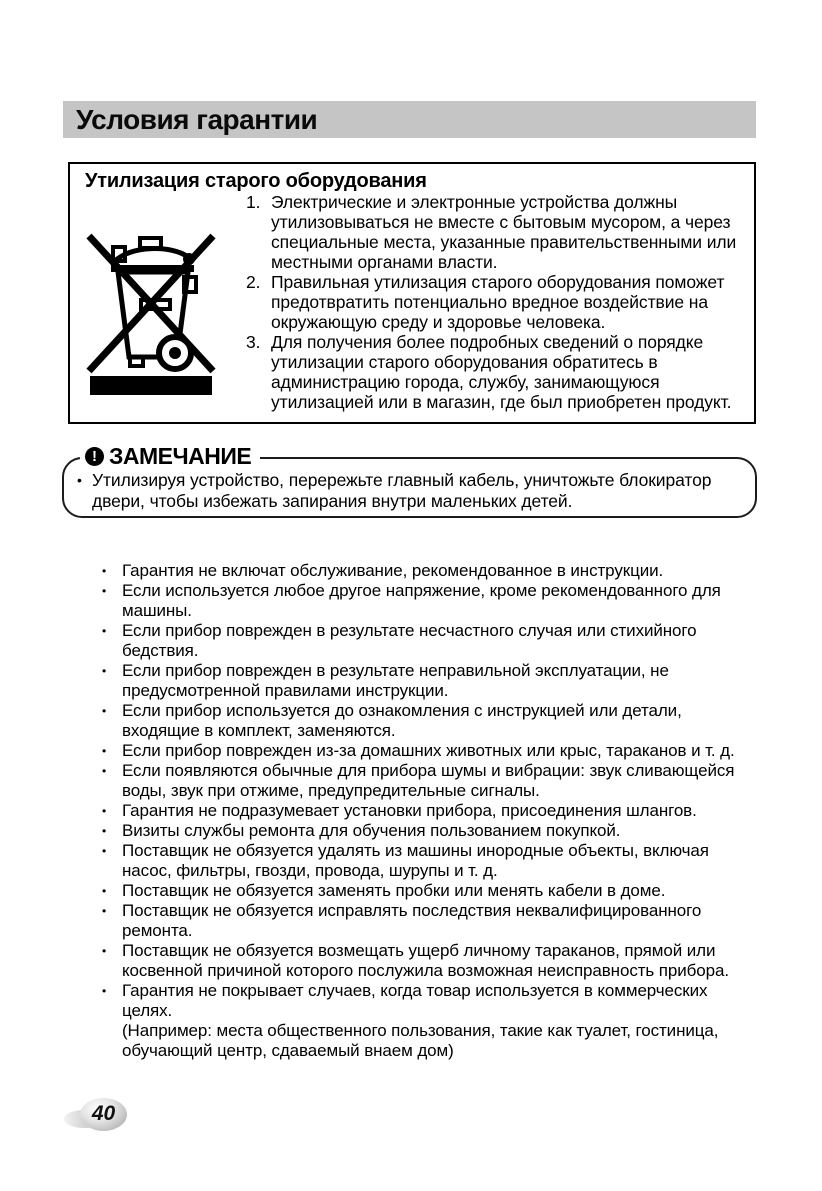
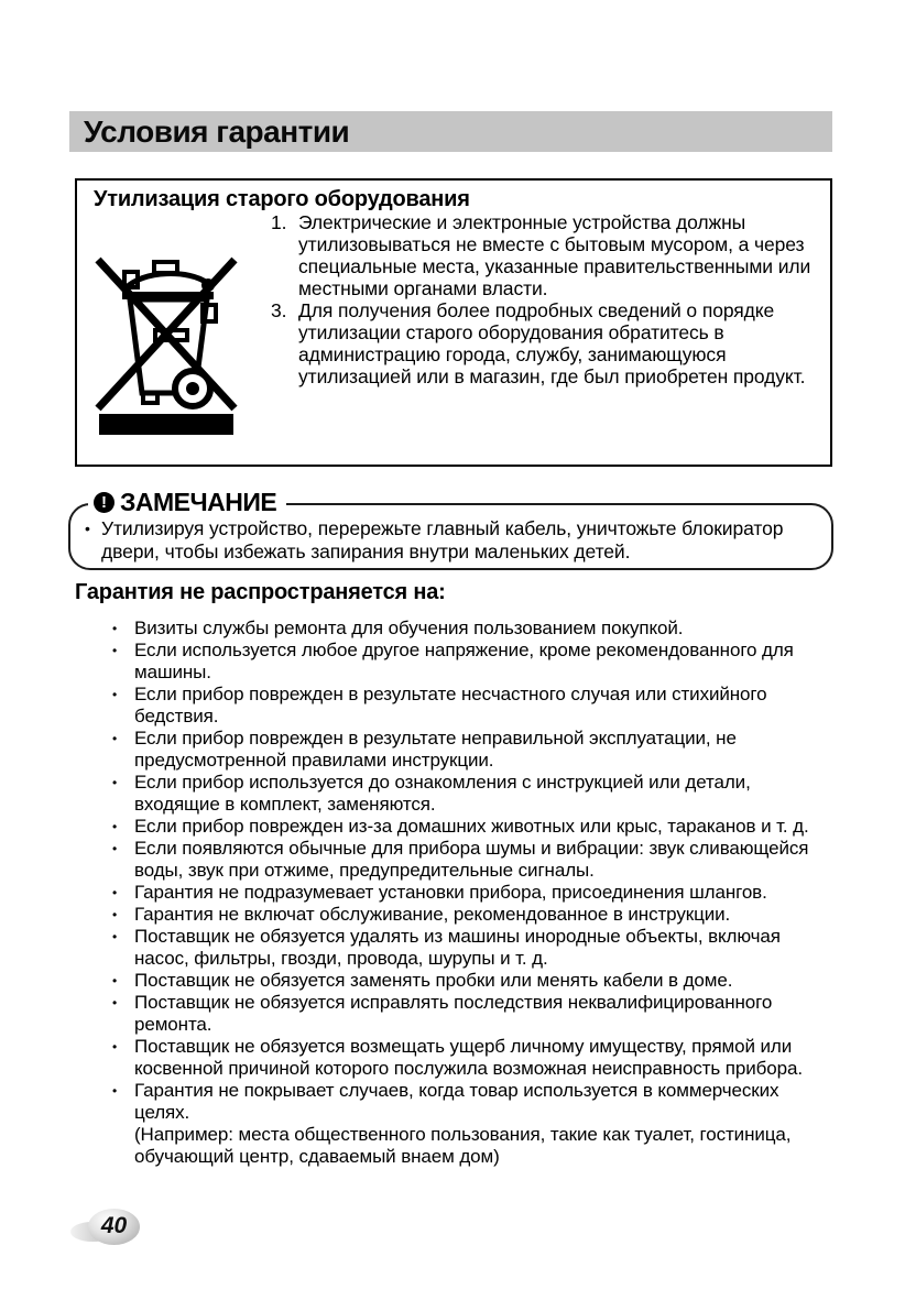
  Условия гарантии
  Утилизация старого оборудования
  1.
  Электрические и электронные устройства должны утилизовываться не вместе с бытовым мусором, а через специальные места, указанные правительственными или местными органами власти.
- 2.
- Правильная утилизация старого оборудования поможет предотвратить потенциально вредное воздействие на окружающую среду и здоровье человека.
  3.
  Для получения более подробных сведений о порядке утилизации старого оборудования обратитесь в администрацию города, службу, занимающуюся утилизацией или в магазин, где был приобретен продукт.
  !
  ЗАМЕЧАНИЕ
  •
  Утилизируя устройство, перережьте главный кабель, уничтожьте блокиратор двери, чтобы избежать запирания внутри маленьких детей.
+ Гарантия не распространяется на:
  •
- Гарантия не включат обслуживание, рекомендованное в инструкции.
+ Визиты службы ремонта для обучения пользованием покупкой.
  •
  Если используется любое другое напряжение, кроме рекомендованного для машины.
  •
  Если прибор поврежден в результате несчастного случая или стихийного бедствия.
  •
  Если прибор поврежден в результате неправильной эксплуатации, не предусмотренной правилами инструкции.
  •
  Если прибор используется до ознакомления с инструкцией или детали, входящие в комплект, заменяются.
  •
  Если прибор поврежден из-за домашних животных или крыс, тараканов и т. д.
  •
  Если появляются обычные для прибора шумы и вибрации: звук сливающейся воды, звук при отжиме, предупредительные сигналы.
  •
  Гарантия не подразумевает установки прибора, присоединения шлангов.
  •
- Визиты службы ремонта для обучения пользованием покупкой.
+ Гарантия не включат обслуживание, рекомендованное в инструкции.
  •
  Поставщик не обязуется удалять из машины инородные объекты, включая насос, фильтры, гвозди, провода, шурупы и т. д.
  •
  Поставщик не обязуется заменять пробки или менять кабели в доме.
  •
  Поставщик не обязуется исправлять последствия неквалифицированного ремонта.
  •
- Поставщик не обязуется возмещать ущерб личному тараканов, прямой или косвенной причиной которого послужила возможная неисправность прибора.
+ Поставщик не обязуется возмещать ущерб личному имуществу, прямой или косвенной причиной которого послужила возможная неисправность прибора.
  •
  Гарантия не покрывает случаев, когда товар используется в коммерческих целях.
  (Например: места общественного пользования, такие как туалет, гостиница, обучающий центр, сдаваемый внаем дом)
  40
